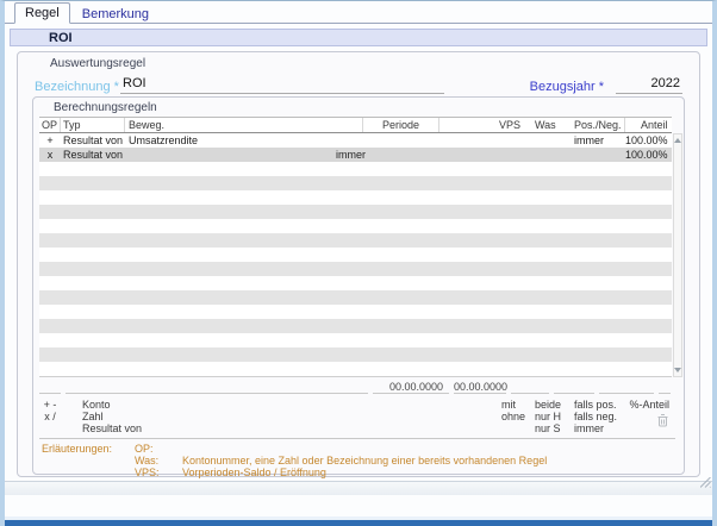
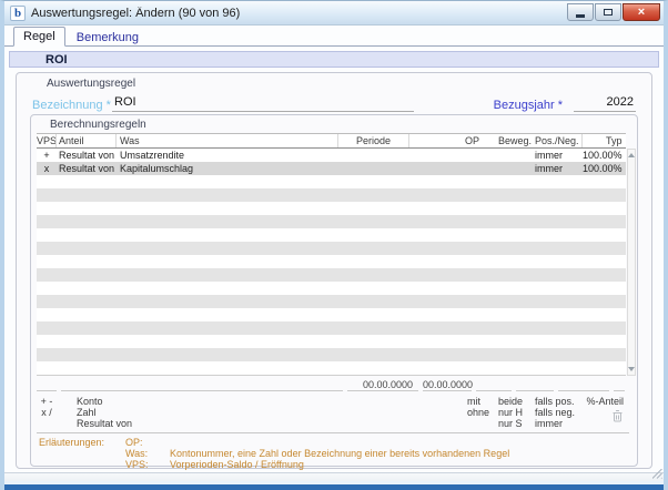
+ b
+ Auswertungsregel: Ändern (90 von 96)
+ ×
  Regel
  Bemerkung
  ROI
  Auswertungsregel
  Bezeichnung *
  ROI
  Bezugsjahr *
  2022
  Berechnungsregeln
- OP
+ VPS
- Typ
+ Anteil
- Beweg.
+ Was
  Periode
- VPS
+ OP
- Was
+ Beweg.
  Pos./Neg.
- Anteil
+ Typ
  +
  Resultat von
  Umsatzrendite
  immer
  100.00%
  x
  Resultat von
+ Kapitalumschlag
  immer
  100.00%
  00.00.0000
  00.00.0000
  + -
  x /
  Konto
  Zahl
  Resultat von
  mit
  ohne
  beide
  nur H
  nur S
  falls pos.
  falls neg.
  immer
  %-Anteil
  Erläuterungen:
  OP:
  Was:
  Kontonummer, eine Zahl oder Bezeichnung einer bereits vorhandenen Regel
  VPS:
  Vorperioden-Saldo / Eröffnung
